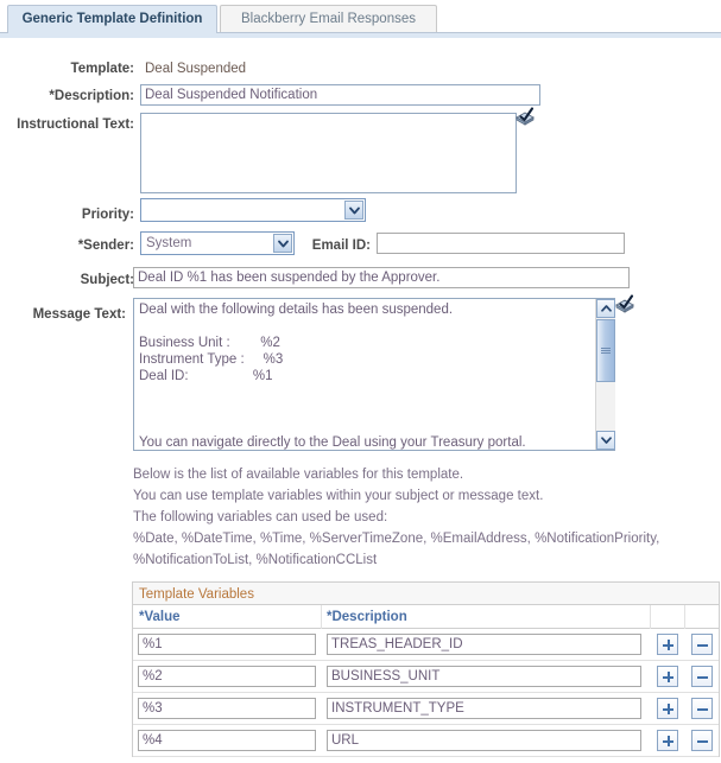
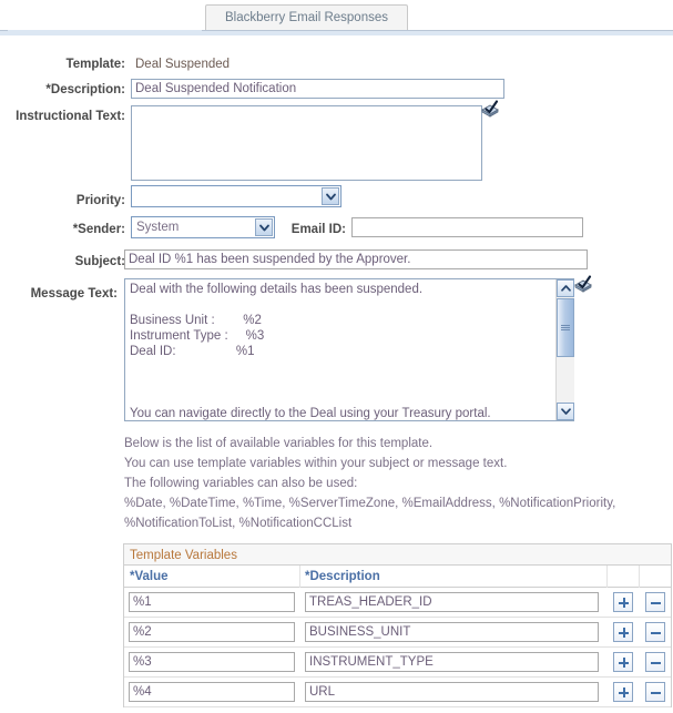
- Generic Template Definition
  Blackberry Email Responses
  Template:
  Deal Suspended
  *Description:
  Deal Suspended Notification
  Instructional Text:
  Priority:
  *Sender:
  System
  Email ID:
  Subject
  Deal ID %1 has been suspended by the Approver.
  Message Text:
  Deal with the following details has been suspended.
  Business Unit : %2
  Instrument Type : %3
  Deal ID: %1
  You can navigate directly to the Deal using your Treasury portal.
  Below is the list of available variables for this template.
  You can use template variables within your subject or message text.
- The following variables can used be used:
+ The following variables can also be used:
  %Date, %DateTime, %Time, %ServerTimeZone, %EmailAddress, %NotificationPriority,
  %NotificationToList, %NotificationCCList
  Template Variables
  *Value
  *Description
  %1
  TREAS_HEADER_ID
  %2
  BUSINESS_UNIT
  %3
  INSTRUMENT_TYPE
  %4
  URL
